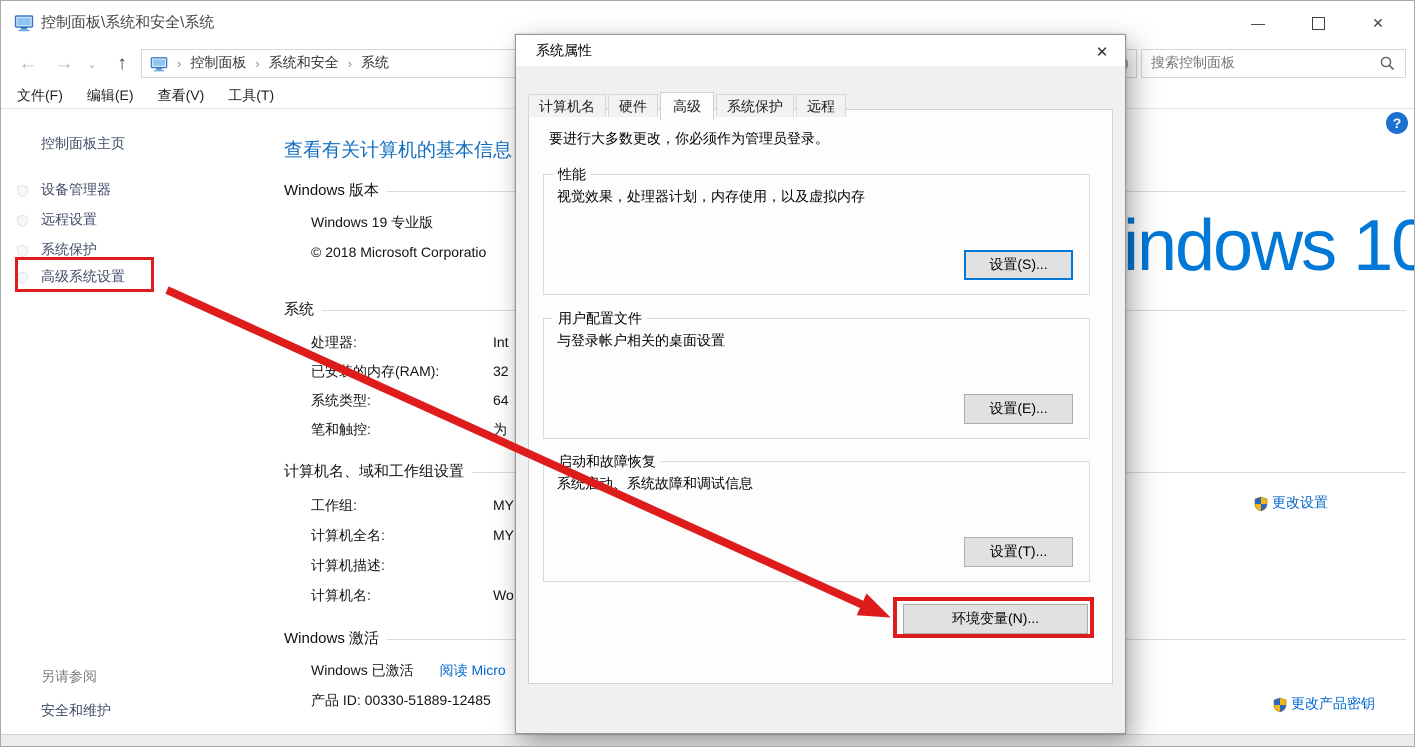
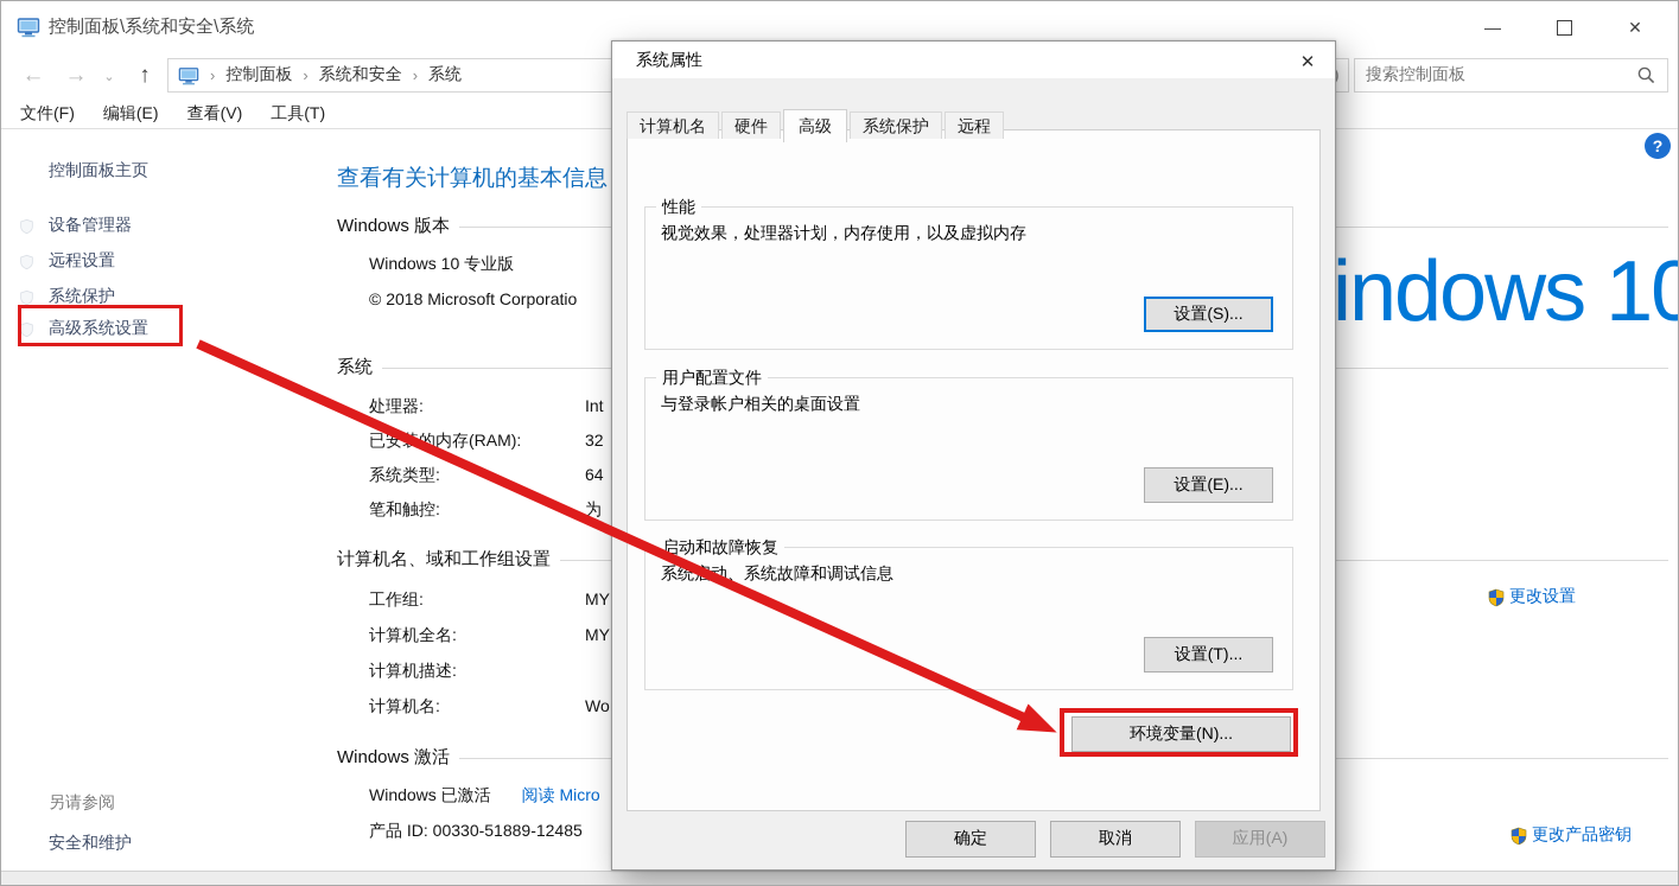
  控制面板\系统和安全\系统
  —
  ✕
  ←
  →
  ⌄
  ↑
  ›
  控制面板
  ›
  系统和安全
  ›
  系统
  搜索控制面板
  文件(F)
  编辑(E)
  查看(V)
  工具(T)
  ?
  控制面板主页
  设备管理器
  远程设置
  系统保护
  高级系统设置
  另请参阅
  安全和维护
  indows 10
  查看有关计算机的基本信息
  Windows 版本
- Windows 19 专业版
+ Windows 10 专业版
  © 2018 Microsoft Corporatio
  系统
  处理器:
  Int
  已安的内存(RAM):
  32
  系统类型:
  64
  笔和触控:
  为
  计算机名、域和工作组设置
  更改设置
  工作组:
  MY
  计算机全名:
  MY
  计算机描述:
  计算机名:
  Wo
  Windows 激活
  Windows 已激活 阅读 Micro
  产品 ID: 00330-51889-12485
  更改产品密钥
  系统属性
  ✕
  计算机名
  硬件
  高级
  系统保护
  远程
- 要进行大多数更改，你必须作为管理员登录。
  性能
  视觉效果，处理器计划，内存使用，以及虚拟内存
  设置(S)...
  用户配置文件
  与登录帐户相关的桌面设置
  设置(E)...
  启动和故障恢复
  系统动、系统故障和调试信息
  设置(T)...
  环境变量(N)...
+ 确定
+ 取消
+ 应用(A)
